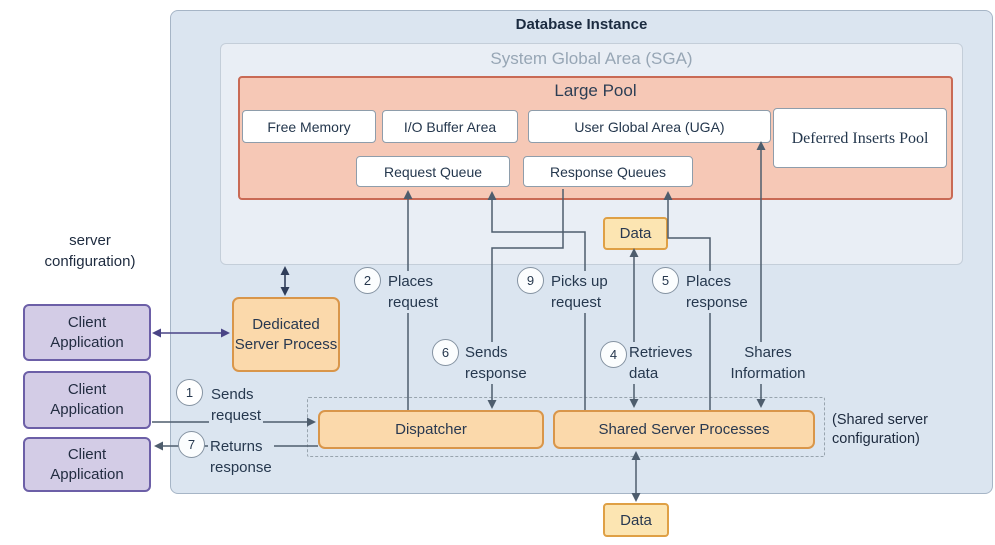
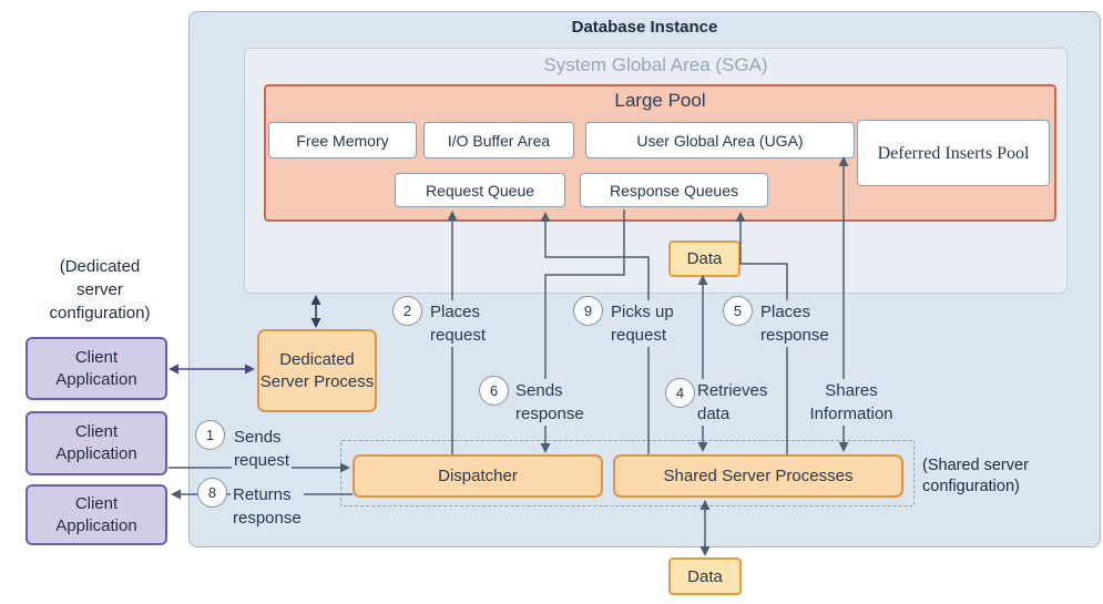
  Database Instance
  System Global Area (SGA)
  Large Pool
  Free Memory
  I/O Buffer Area
  User Global Area (UGA)
  Deferred Inserts Pool
  Request Queue
  Response Queues
  Data
  Data
  Dedicated Server Process
  Dispatcher
  Shared Server Processes
  Client Application
  Client Application
  Client Application
+ (Dedicated
  server
  configuration)
  (Shared server
  configuration)
  Sends
  request
  Places
  request
  Picks up
  request
  Retrieves
  data
  Places
  response
  Sends
  response
  Returns
  response
  Shares
  Information
  1
  2
  9
  4
  5
  6
- 7
+ 8
